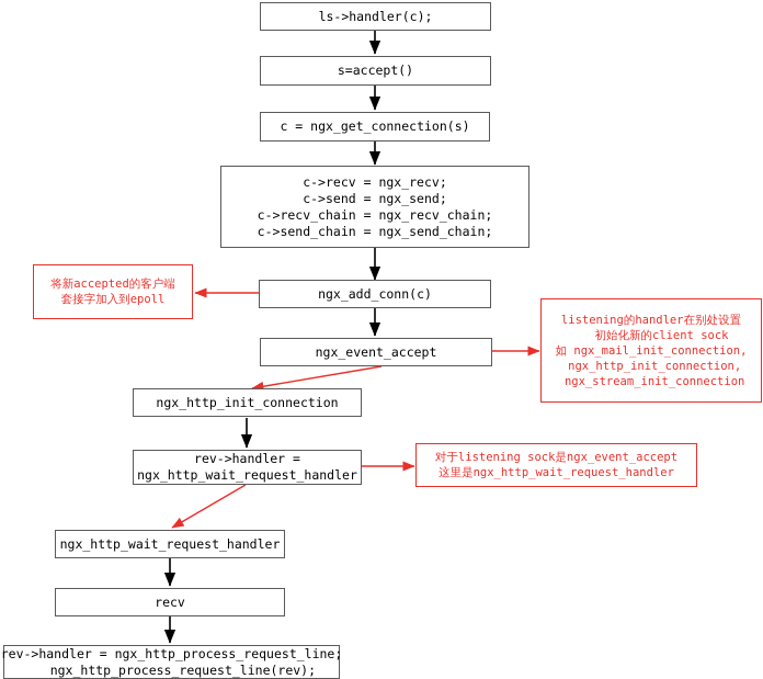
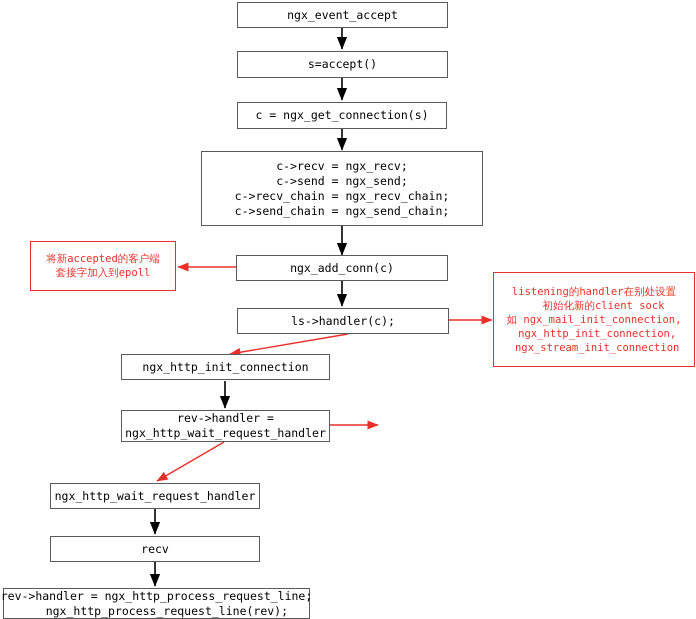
- ls->handler(c);
+ ngx_event_accept
  s=accept()
  c = ngx_get_connection(s)
  c->recv = ngx_recv;
  c->send = ngx_send;
  c->recv_chain = ngx_recv_chain;
  c->send_chain = ngx_send_chain;
  ngx_add_conn(c)
- ngx_event_accept
+ ls->handler(c);
  ngx_http_init_connection
  rev->handler =
  ngx_http_wait_request_handler
  ngx_http_wait_request_handler
  recv
  rev->handler = ngx_http_process_request_line;
  ngx_http_process_request_line(rev);
  将新accepted的客户端
  套接字加入到epoll
  listening的handler在别处设置
  初始化新的client sock
  如 ngx_mail_init_connection,
  ngx_http_init_connection,
  ngx_stream_init_connection
- 对于listening sock是ngx_event_accept
- 这里是ngx_http_wait_request_handler
